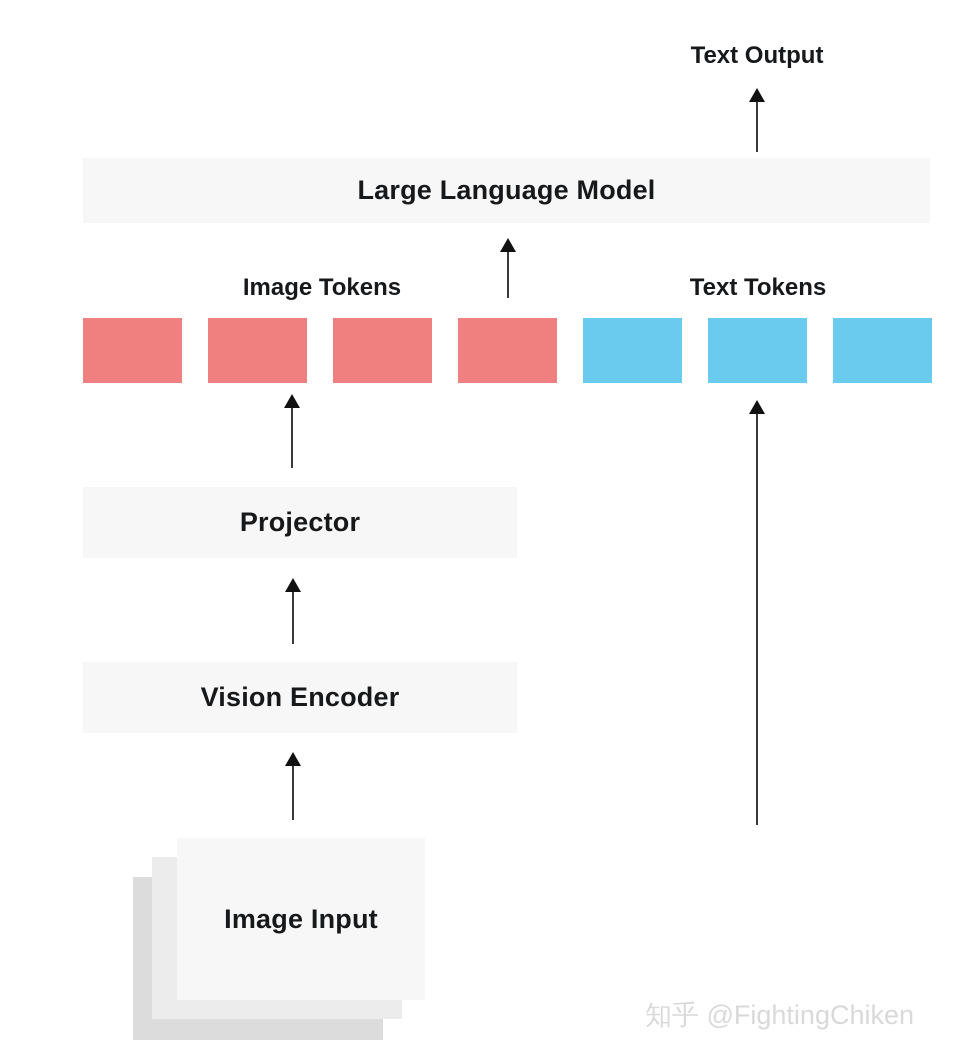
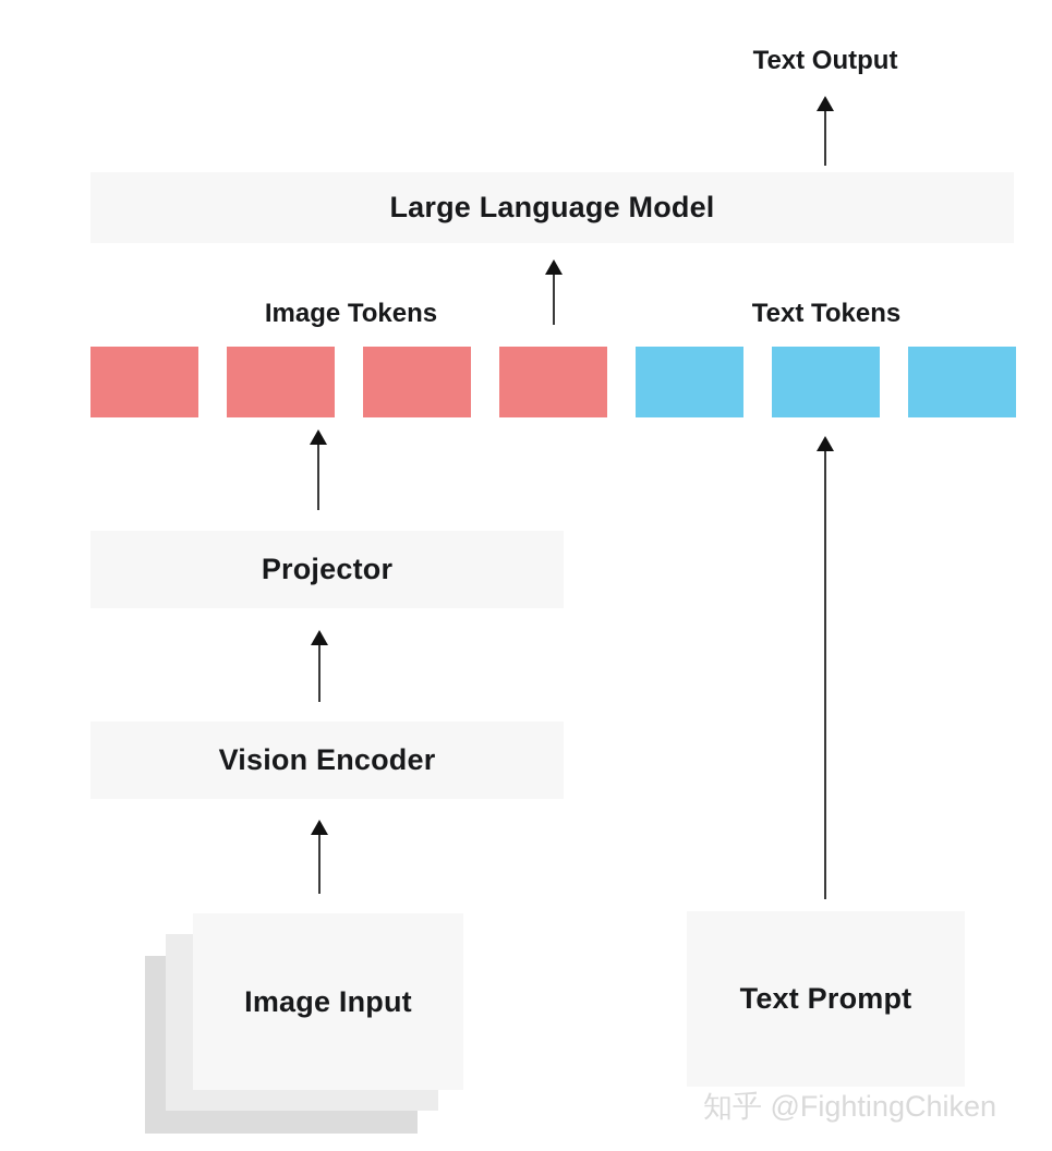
  Text Output
  Large Language Model
  Image Tokens
  Text Tokens
  Projector
  Vision Encoder
  Image Input
+ Text Prompt
  知乎 @FightingChiken
